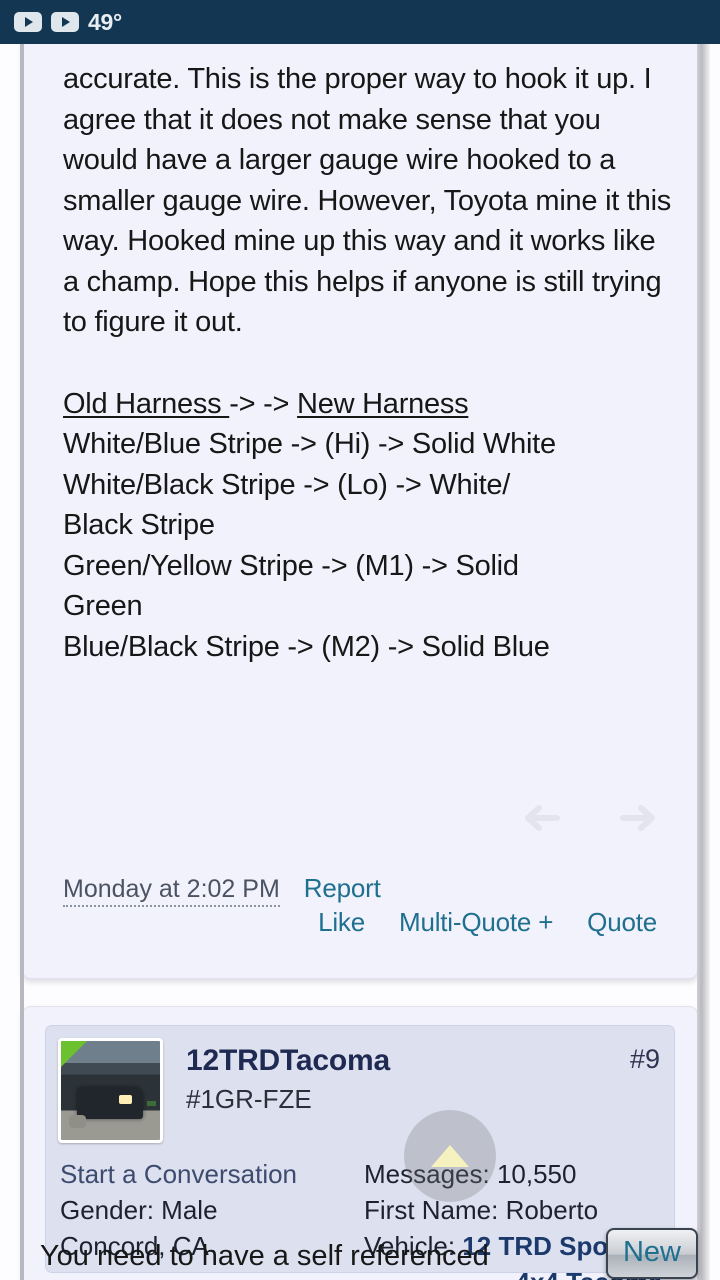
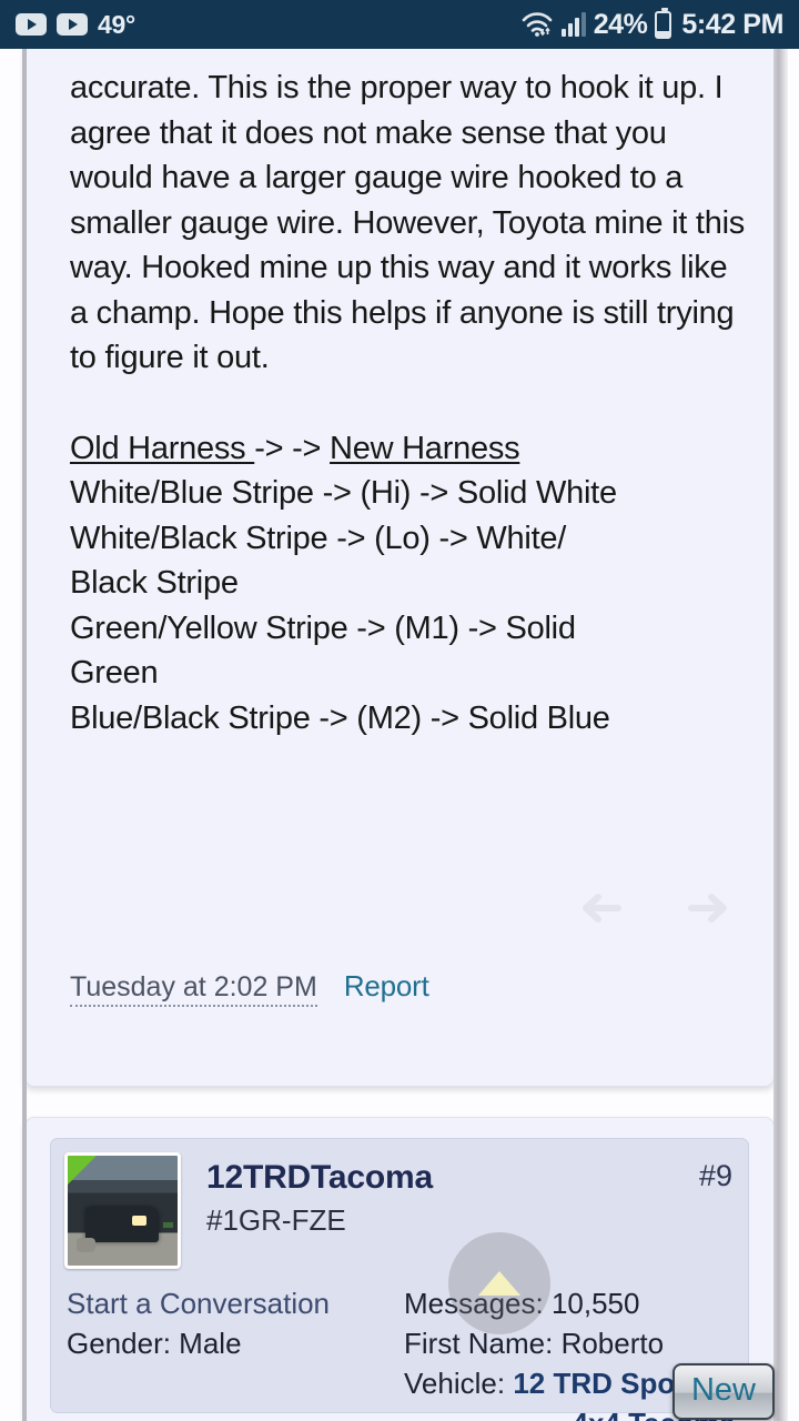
  49°
+ 24%
+ 5:42 PM
  accurate. This is the proper way to hook it up. I agree that it does not make sense that you would have a larger gauge wire hooked to a smaller gauge wire. However, Toyota mine it this way. Hooked mine up this way and it works like a champ. Hope this helps if anyone is still trying to figure it out.
  Old Harness -> -> New Harness
  White/Blue Stripe -> (Hi) -> Solid White
  White/Black Stripe -> (Lo) -> White/
  Black Stripe
  Green/Yellow Stripe -> (M1) -> Solid
  Green
  Blue/Black Stripe -> (M2) -> Solid Blue
- Monday at 2:02 PM
+ Tuesday at 2:02 PM
  Report
- Like
- Multi-Quote +
- Quote
  12TRDTacoma
  #1GR-FZE
  #9
  Start a Conversation
  Gender: Male
- Concord, CA
  Messages: 10,550
  First Name: Roberto
  Vehicle: 12 TRD Spo
- You need to have a self referenced
  New
